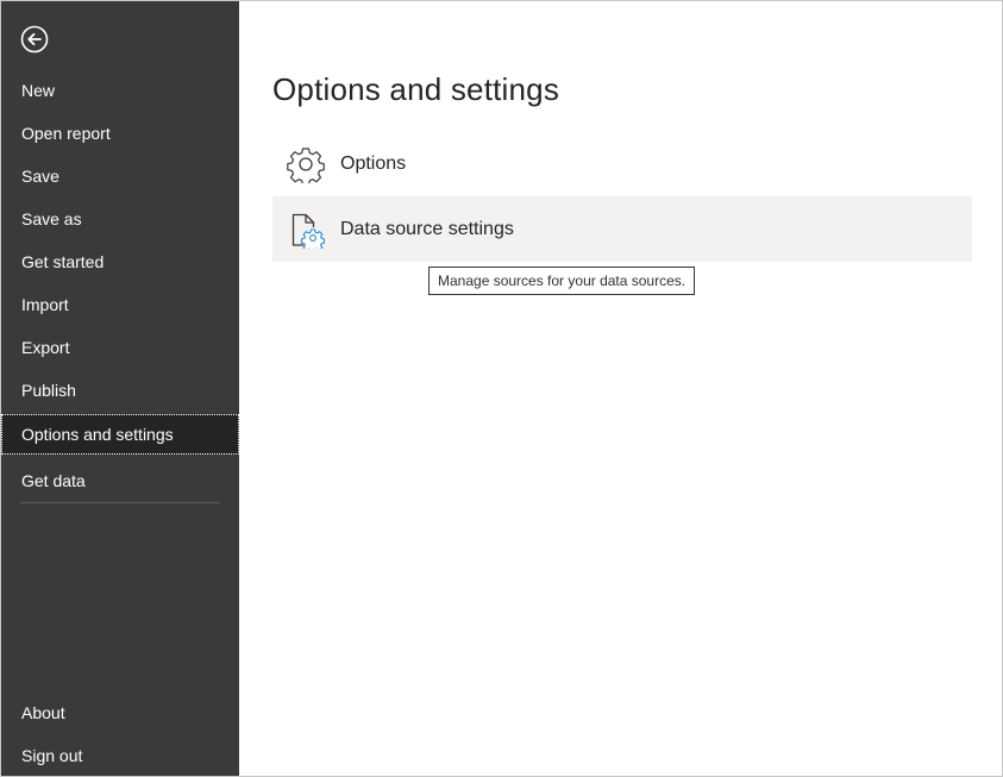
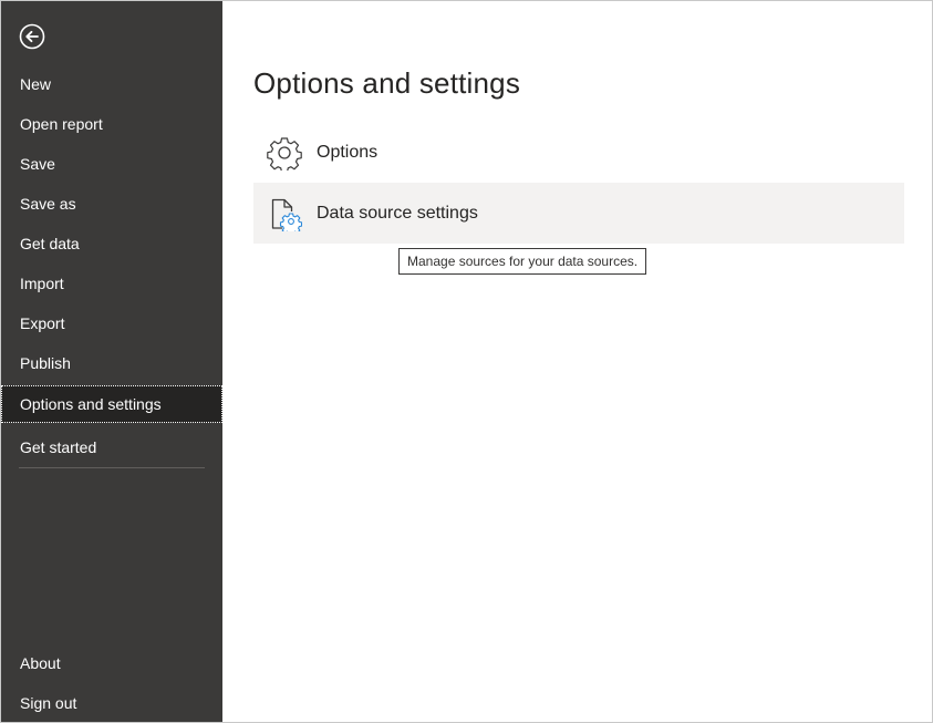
  New
  Open report
  Save
  Save as
- Get started
+ Get data
  Import
  Export
  Publish
  Options and settings
- Get data
+ Get started
  About
  Sign out
  Options and settings
  Options
  Data source settings
  Manage sources for your data sources.
